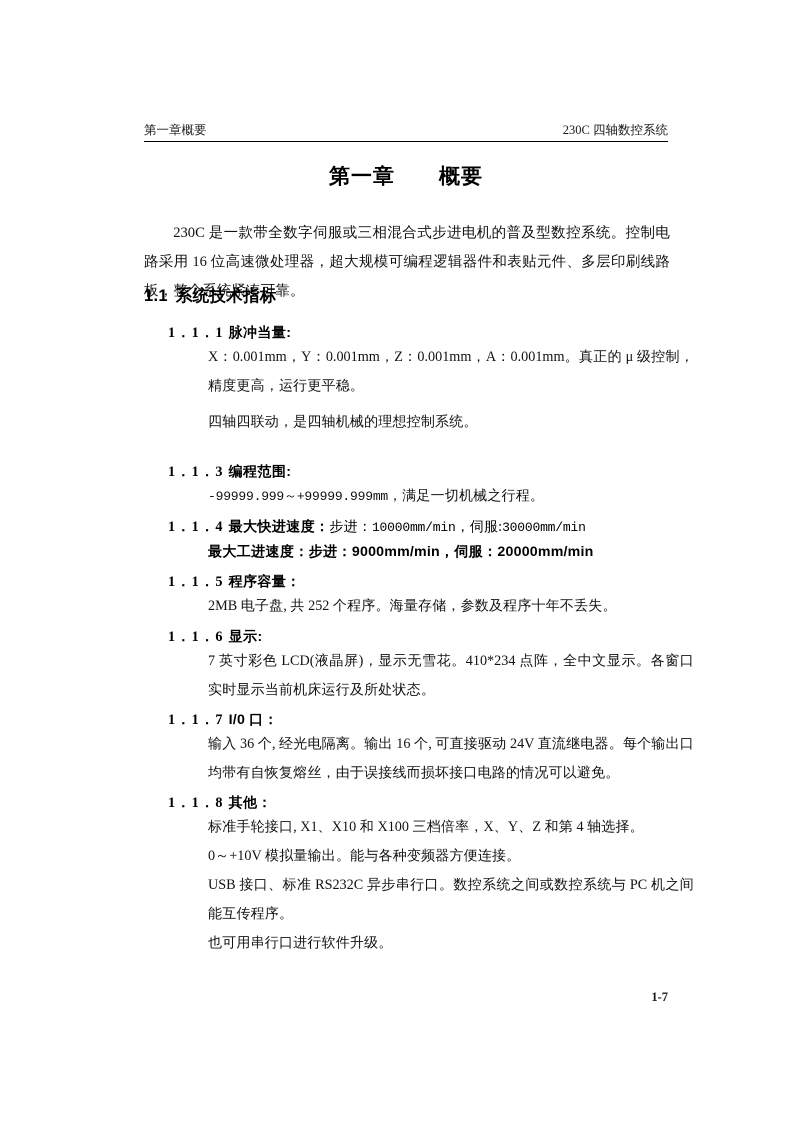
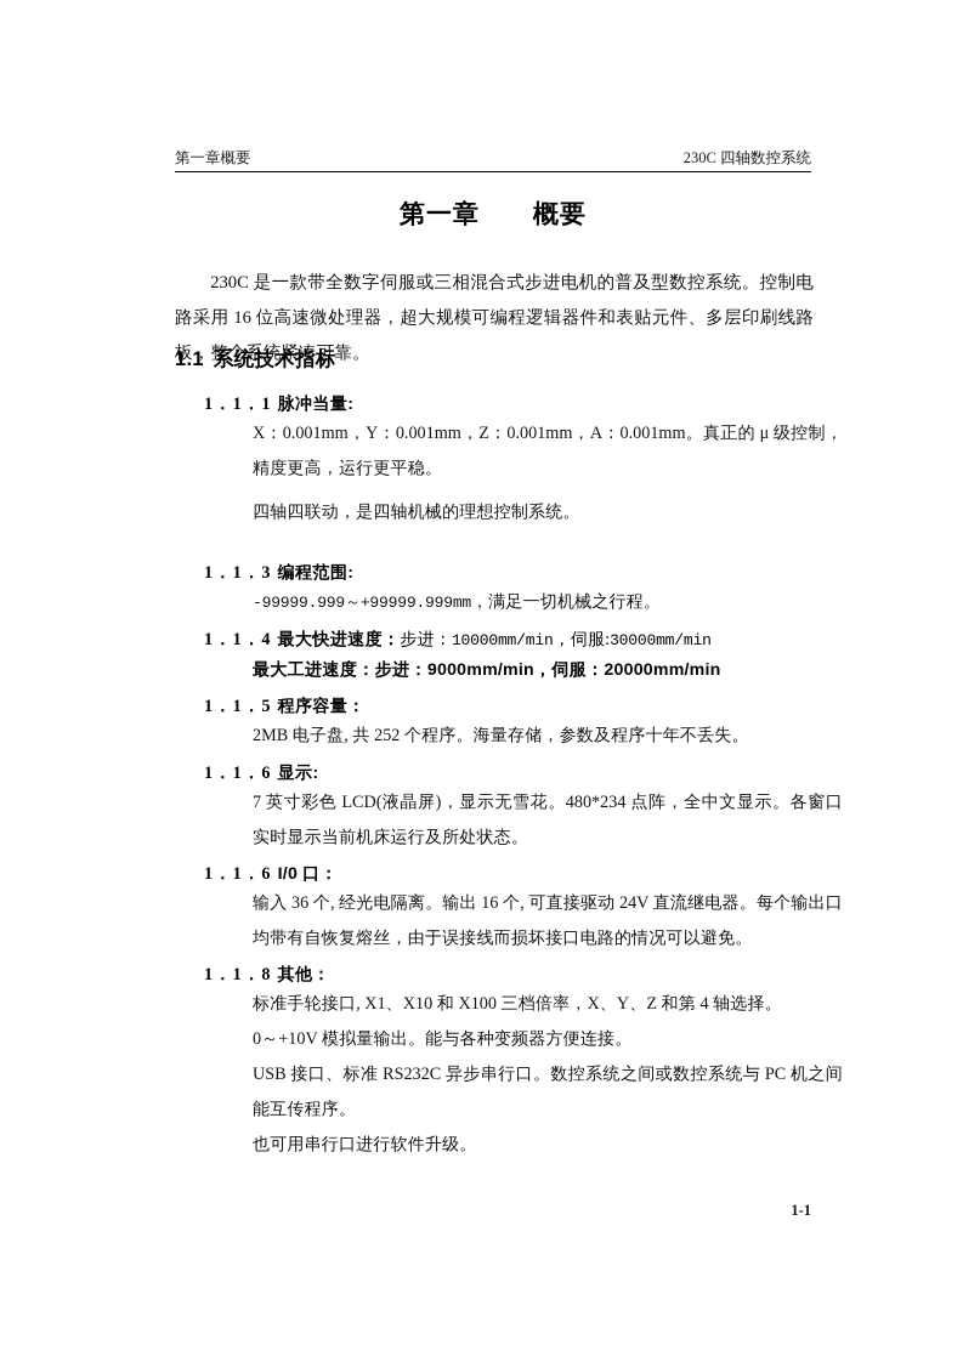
  第一章概要
  230C 四轴数控系统
  第一章 概要
  230C 是一款带全数字伺服或三相混合式步进电机的普及型数控系统。控制电路采用 16 位高速微处理器，超大规模可编程逻辑器件和表贴元件、多层印刷线路板，整个系统紧凑可靠。
  1.1 系统技术指标
  1．1．1 脉冲当量:
  X：0.001mm，Y：0.001mm，Z：0.001mm，A：0.001mm。真正的 μ 级控制，精度更高，运行更平稳。
  四轴四联动，是四轴机械的理想控制系统。
  1．1．3 编程范围:
  -99999.999～+99999.999mm，满足一切机械之行程。
  1．1．4 最大快进速度：步进：10000mm/min，伺服:30000mm/min
  最大工进速度：步进：9000mm/min，伺服：20000mm/min
  1．1．5 程序容量：
  2MB 电子盘, 共 252 个程序。海量存储，参数及程序十年不丢失。
  1．1．6 显示:
- 7 英寸彩色 LCD(液晶屏)，显示无雪花。410*234 点阵，全中文显示。各窗口实时显示当前机床运行及所处状态。
+ 7 英寸彩色 LCD(液晶屏)，显示无雪花。480*234 点阵，全中文显示。各窗口实时显示当前机床运行及所处状态。
- 1．1．7 I/0 口：
+ 1．1．6 I/0 口：
  输入 36 个, 经光电隔离。输出 16 个, 可直接驱动 24V 直流继电器。每个输出口均带有自恢复熔丝，由于误接线而损坏接口电路的情况可以避免。
  1．1．8 其他：
  标准手轮接口, X1、X10 和 X100 三档倍率，X、Y、Z 和第 4 轴选择。
  0～+10V 模拟量输出。能与各种变频器方便连接。
  USB 接口、标准 RS232C 异步串行口。数控系统之间或数控系统与 PC 机之间能互传程序。
  也可用串行口进行软件升级。
- 1-7
+ 1-1
